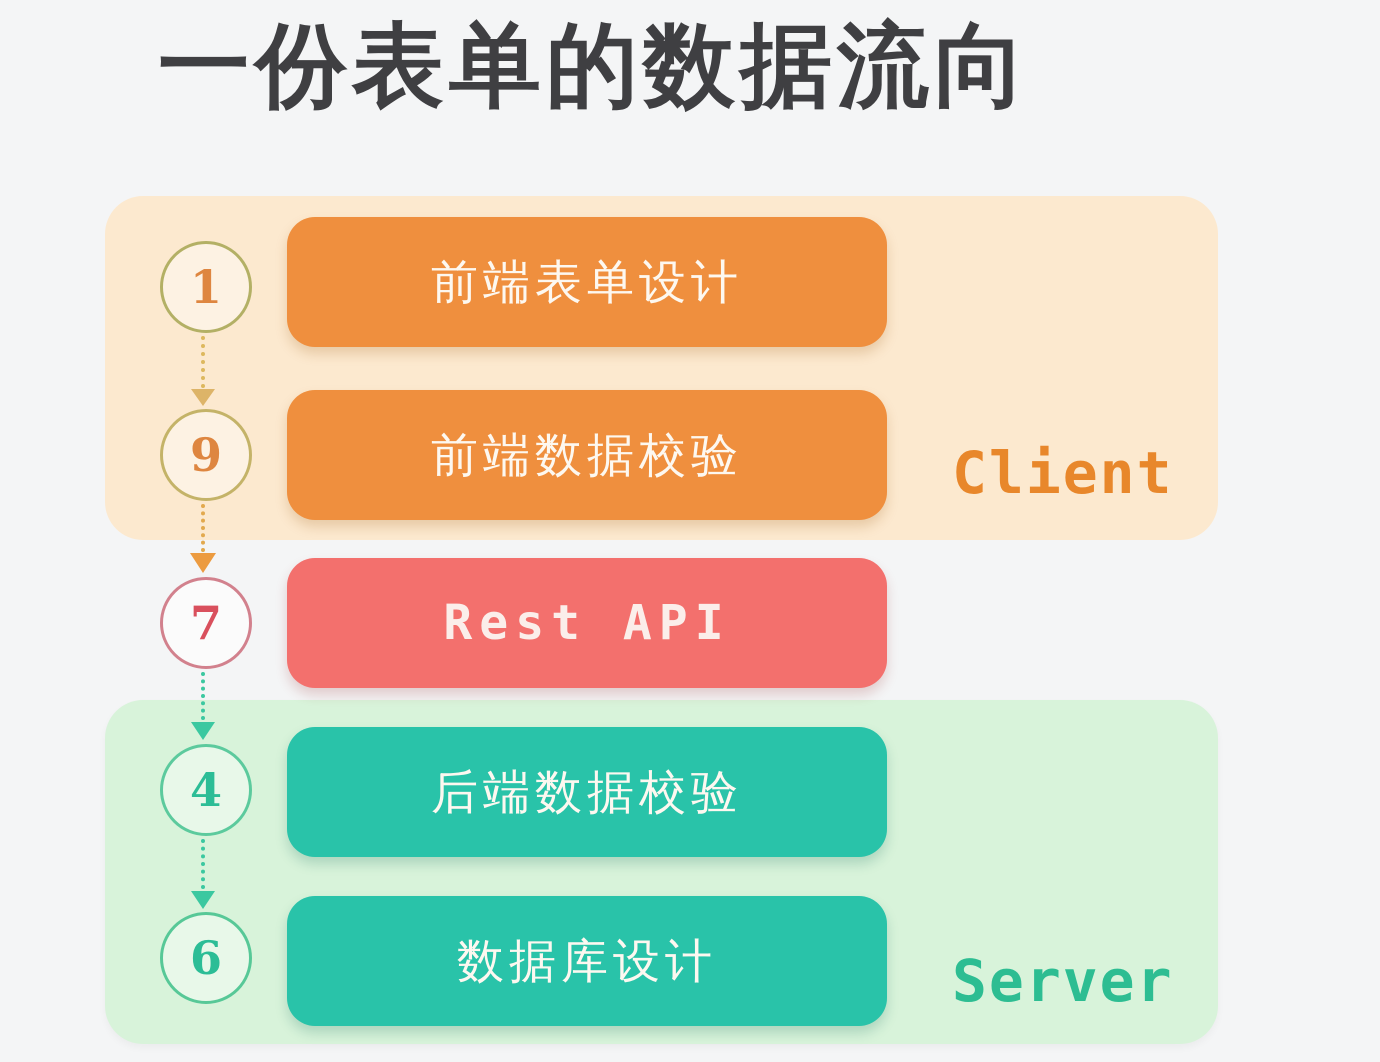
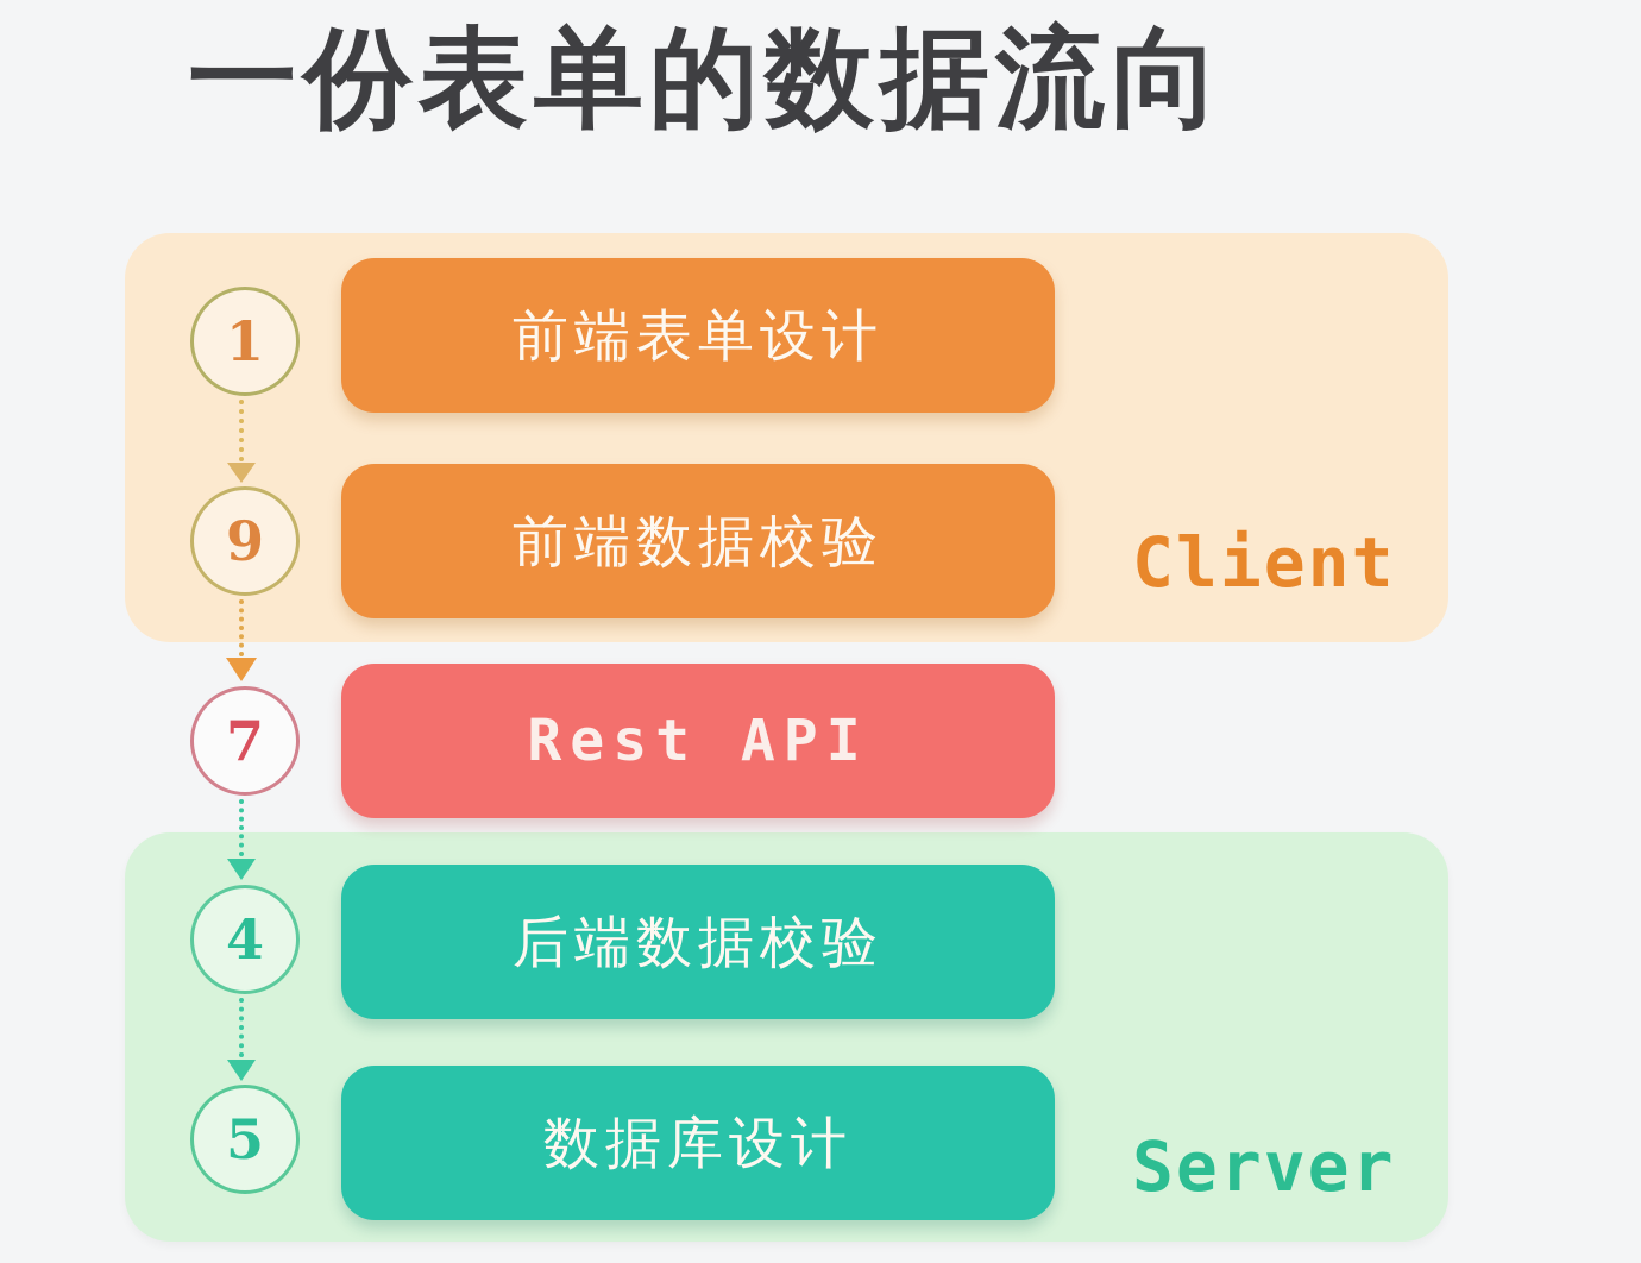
  一份表单的数据流向
  Client
  Server
  1
  前端表单设计
  9
  前端数据校验
  7
  Rest API
  4
  后端数据校验
- 6
+ 5
  数据库设计
